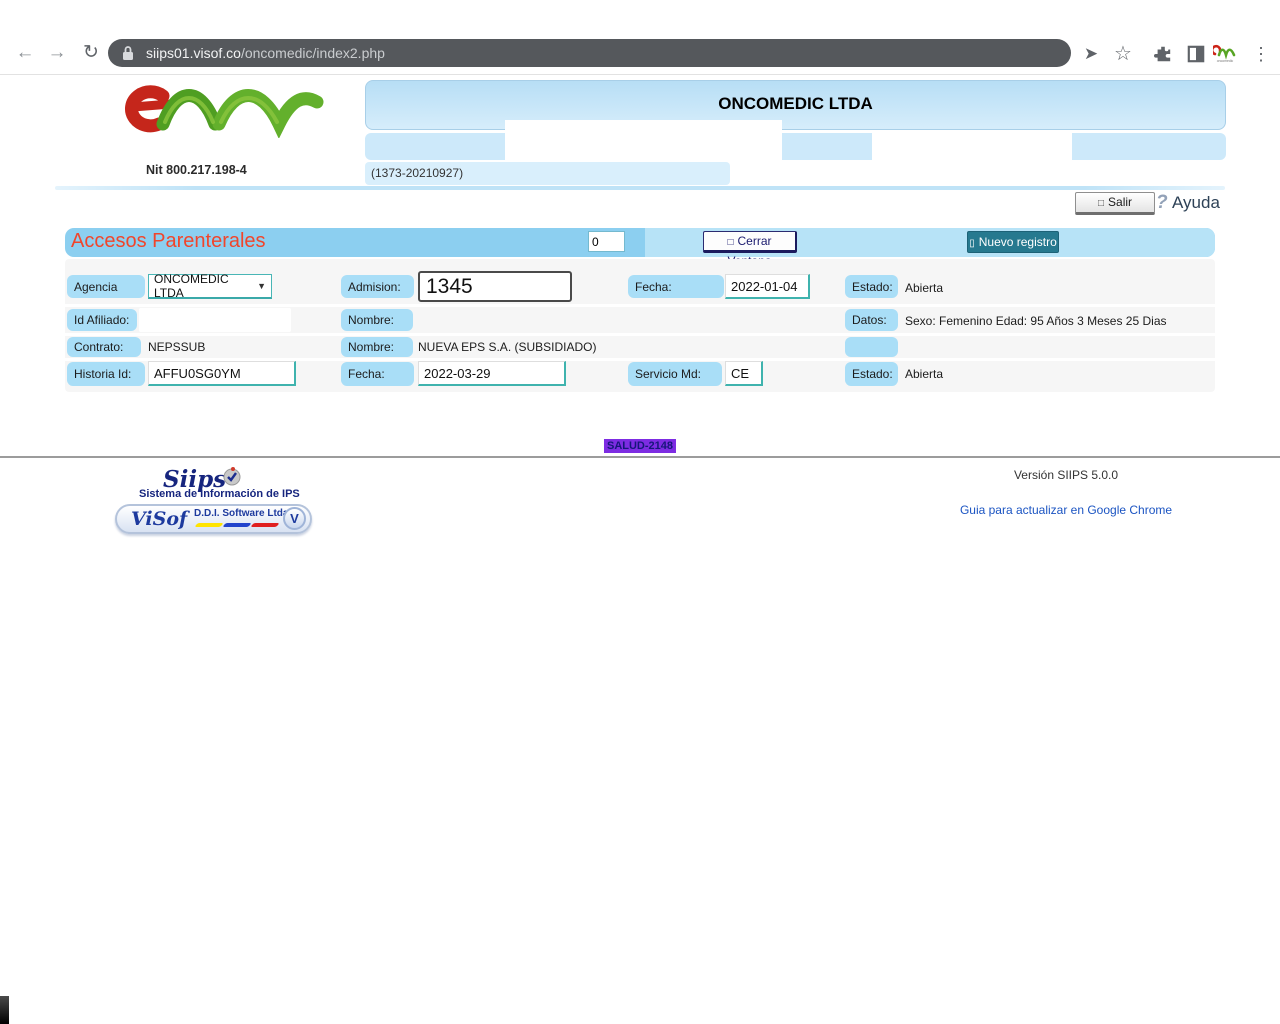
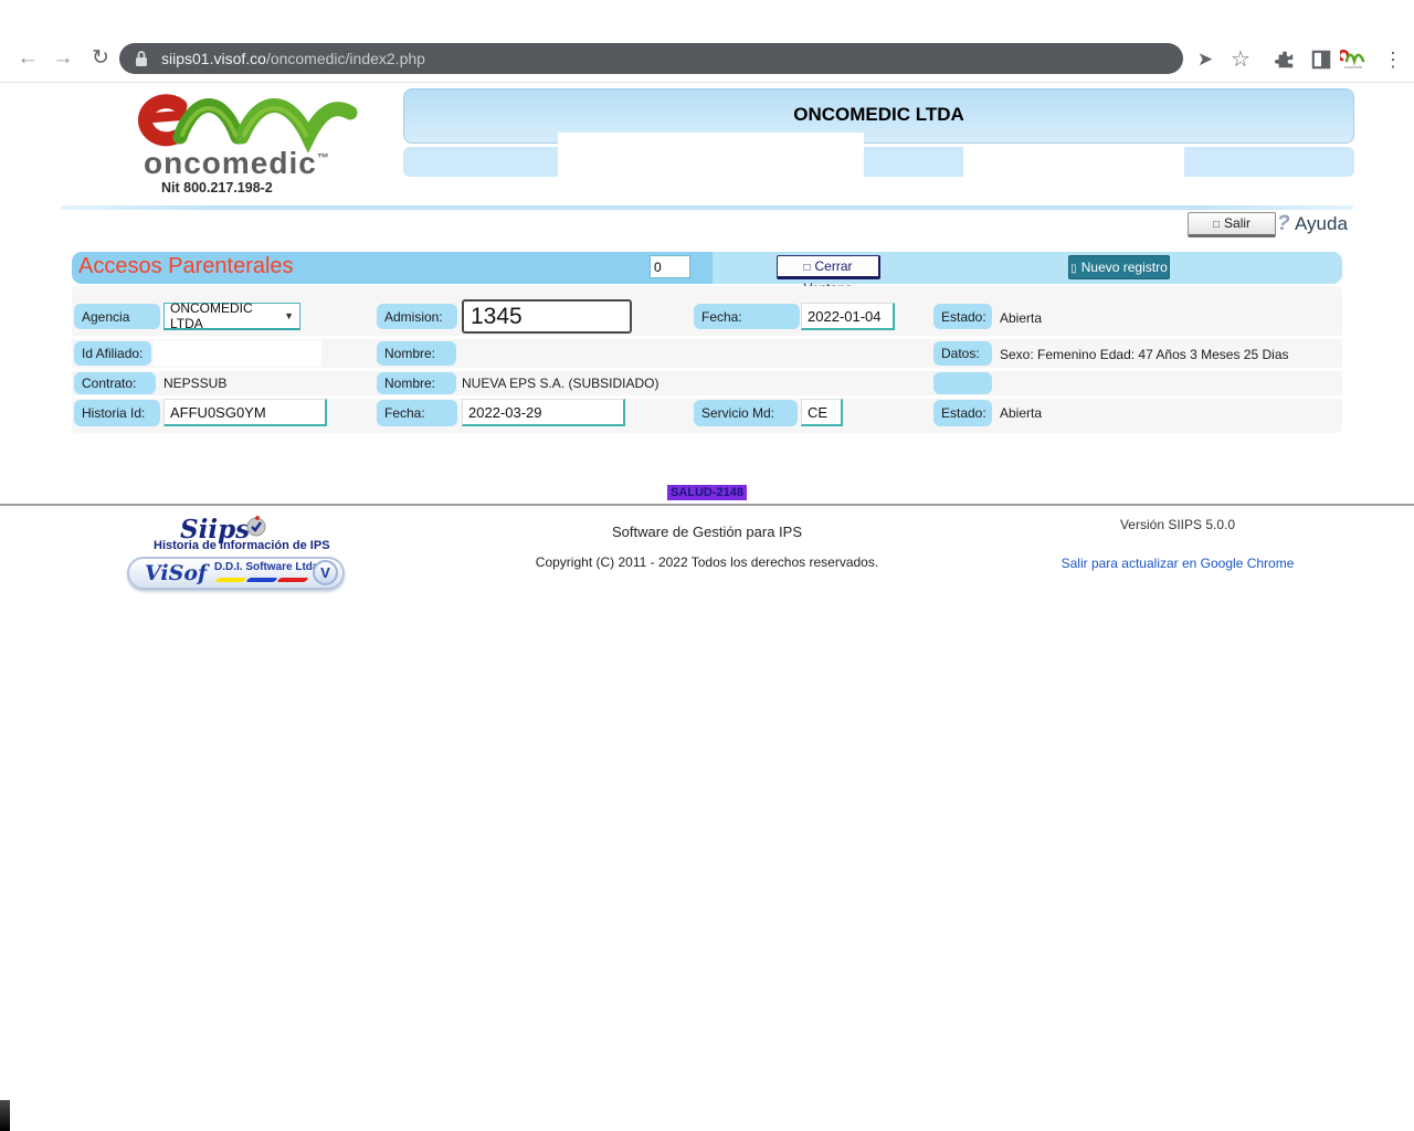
  ←
  →
  ↻
  siips01.visof.co/oncomedic/index2.php
  ➤
  ☆
  ⋮
+ oncomedic™
- Nit 800.217.198-4
+ Nit 800.217.198-2
  ONCOMEDIC LTDA
- (1373-20210927)
  □ Salir
  ?
  Ayuda
  Accesos Parenterales
  0
  ▯ Nuevo registro
  Agencia
  ONCOMEDIC LTDA
  ▼
  Admision:
  1345
  Fecha:
  2022-01-04
  Estado:
  Abierta
  Id Afiliado:
  Nombre:
  Datos:
- Sexo: Femenino Edad: 95 Años 3 Meses 25 Dias
+ Sexo: Femenino Edad: 47 Años 3 Meses 25 Dias
  Contrato:
  NEPSSUB
  Nombre:
  NUEVA EPS S.A. (SUBSIDIADO)
  Historia Id:
  AFFU0SG0YM
  Fecha:
  2022-03-29
  Servicio Md:
  CE
  Estado:
  Abierta
  SALUD-2148
  Siips
- Sistema de Información de IPS
+ Historia de Información de IPS
  ViSof
  D.D.I. Software Ltd
  V
+ Software de Gestión para IPS
+ Copyright (C) 2011 - 2022 Todos los derechos reservados.
  Versión SIIPS 5.0.0
- Guia para actualizar en Google Chrome
+ Salir para actualizar en Google Chrome
